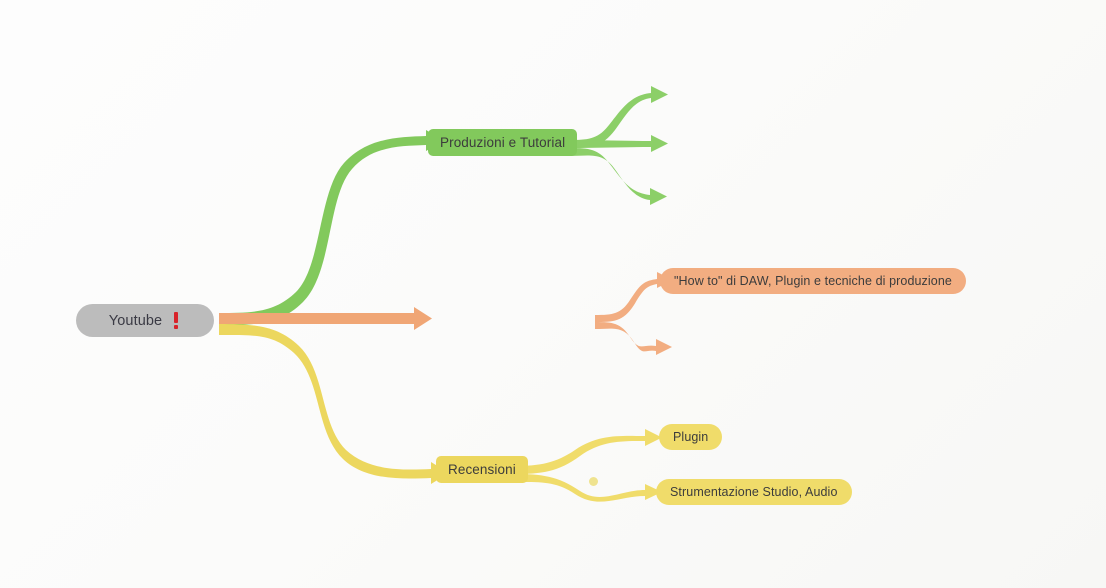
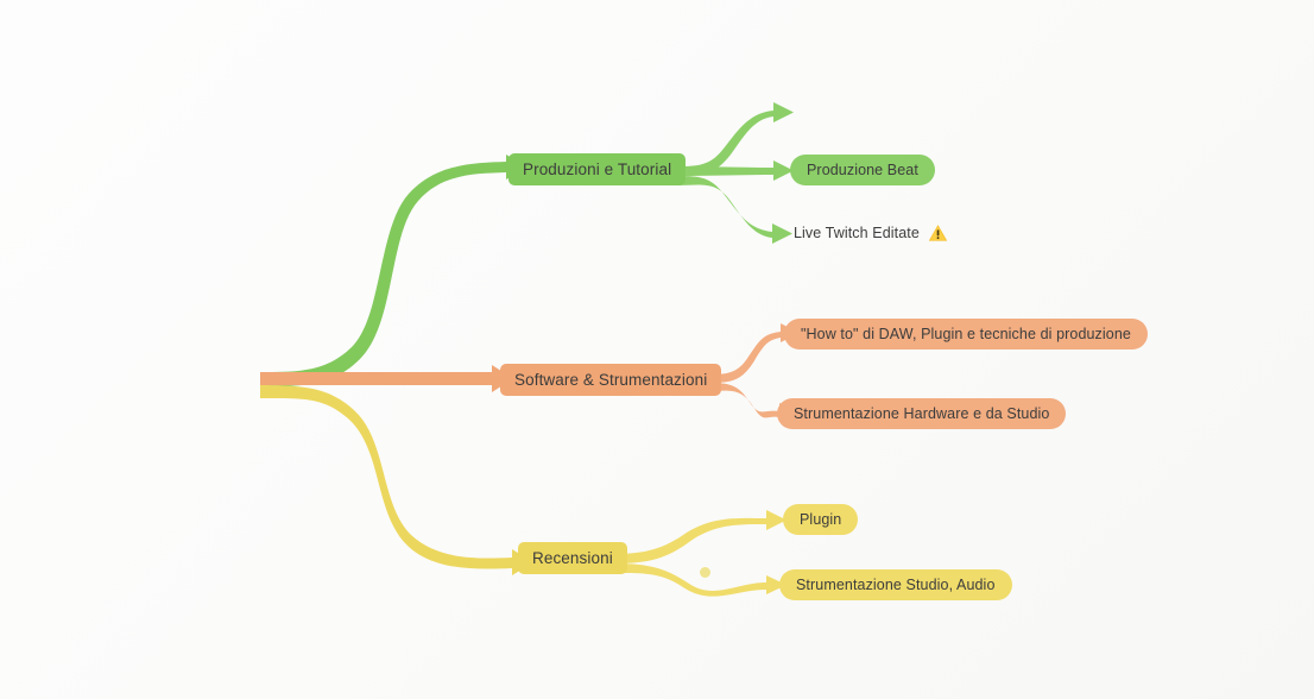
- Youtube
  Produzioni e Tutorial
+ Produzione Beat
+ Live Twitch Editate
+ Software & Strumentazioni
  "How to" di DAW, Plugin e tecniche di produzione
+ Strumentazione Hardware e da Studio
  Recensioni
  Plugin
  Strumentazione Studio, Audio
